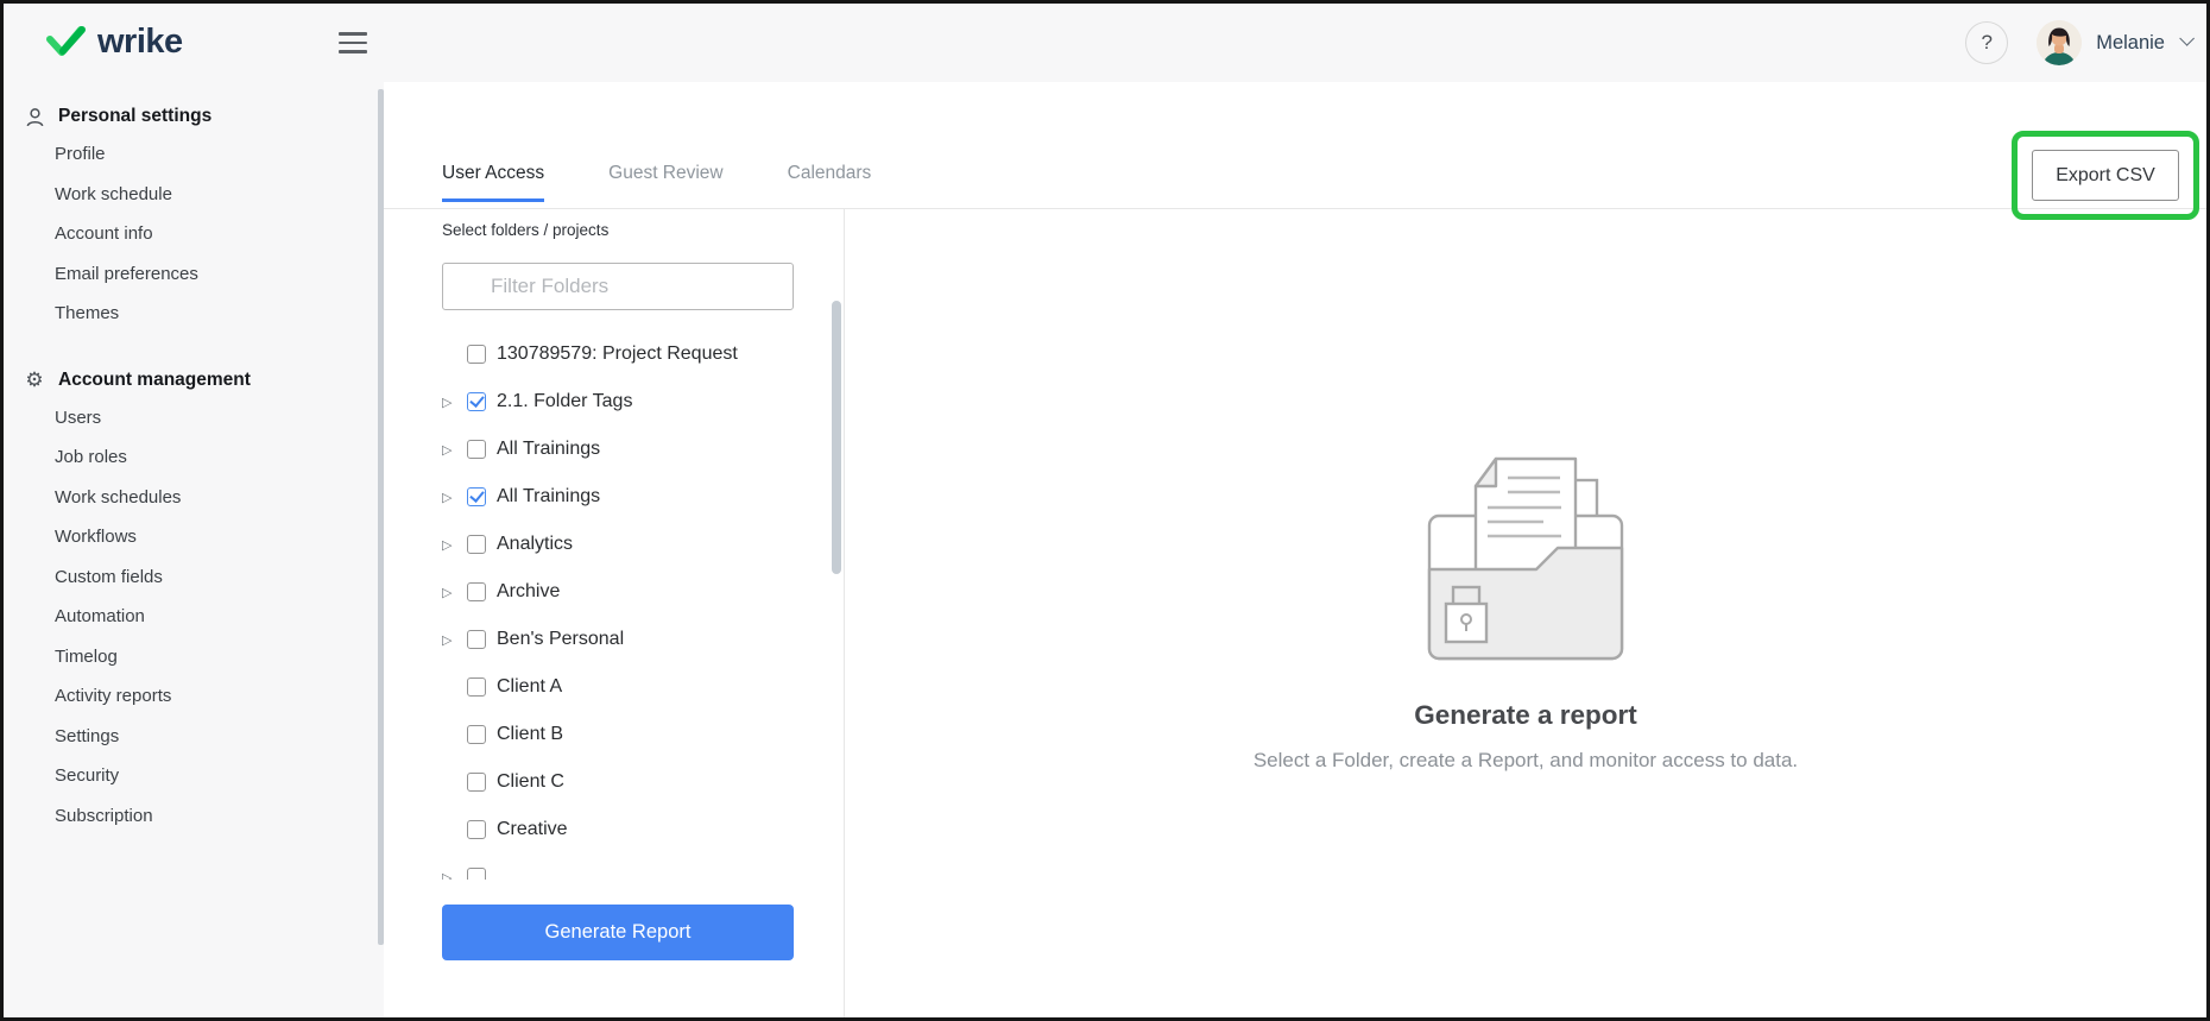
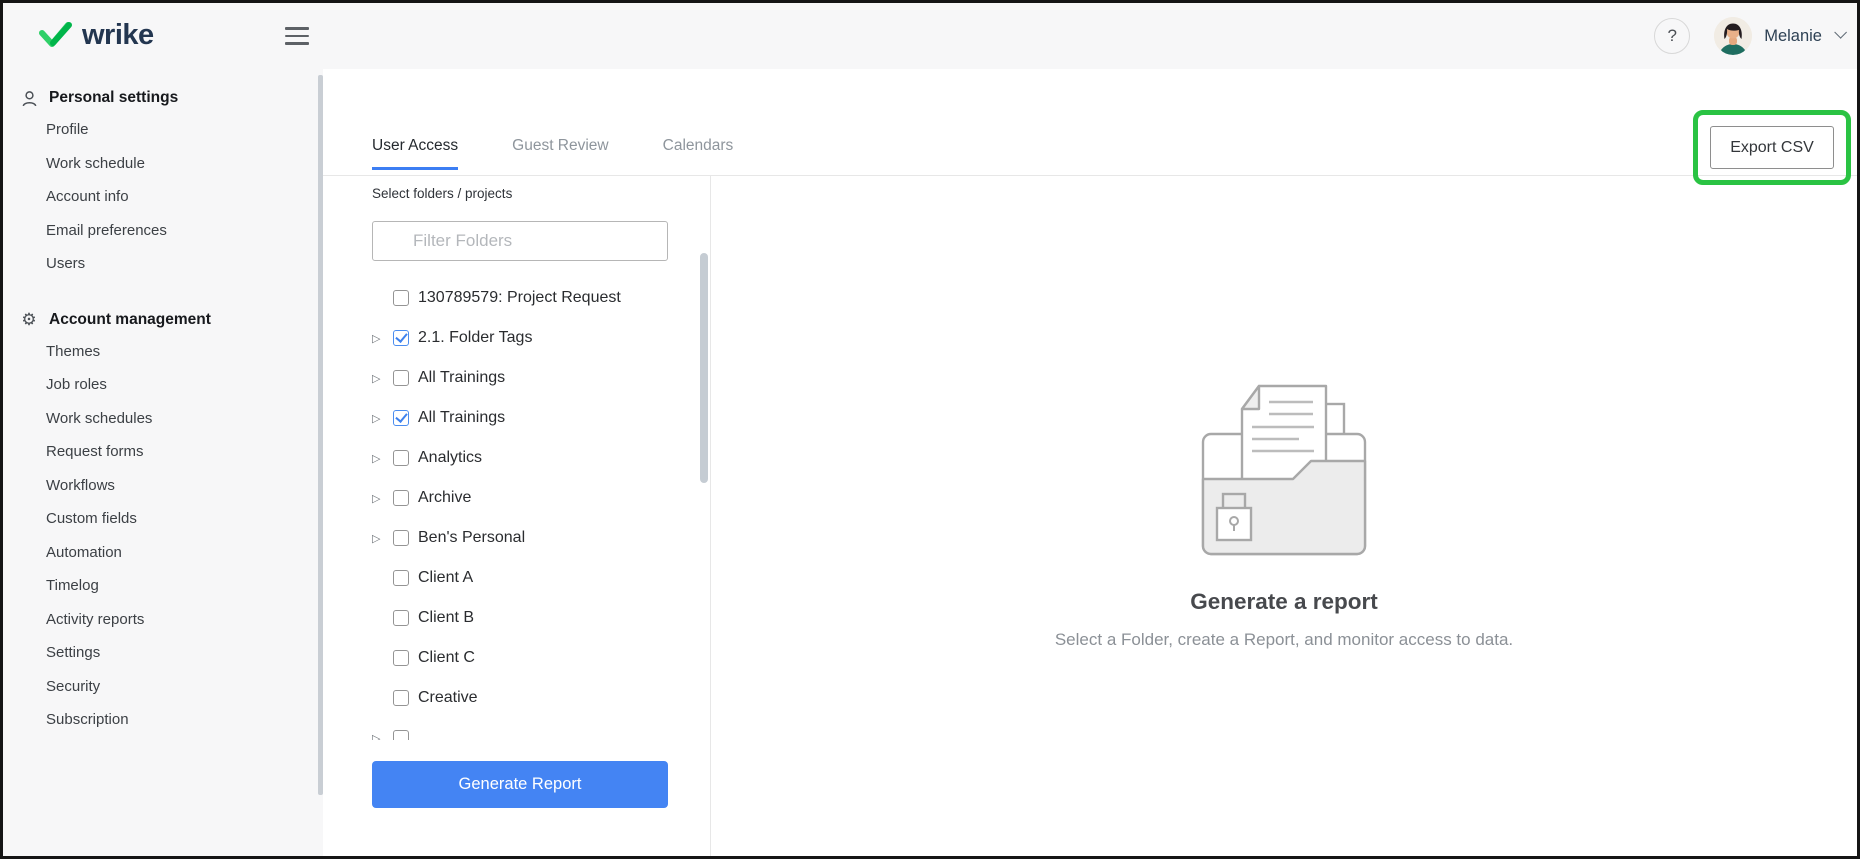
  wrike
  ?
  Melanie
  Personal settings
  Profile
  Work schedule
  Account info
  Email preferences
- Themes
+ Users
  ⚙
  Account management
- Users
+ Themes
  Job roles
  Work schedules
+ Request forms
  Workflows
  Custom fields
  Automation
  Timelog
  Activity reports
  Settings
  Security
  Subscription
  User Access
  Guest Review
  Calendars
  Export CSV
  Select folders / projects
  Filter Folders
  130789579: Project Request
  ▷
  2.1. Folder Tags
  ▷
  All Trainings
  ▷
  All Trainings
  ▷
  Analytics
  ▷
  Archive
  ▷
  Ben's Personal
  Client A
  Client B
  Client C
  Creative
  ▷
  Generate Report
  Generate a report
  Select a Folder, create a Report, and monitor access to data.
